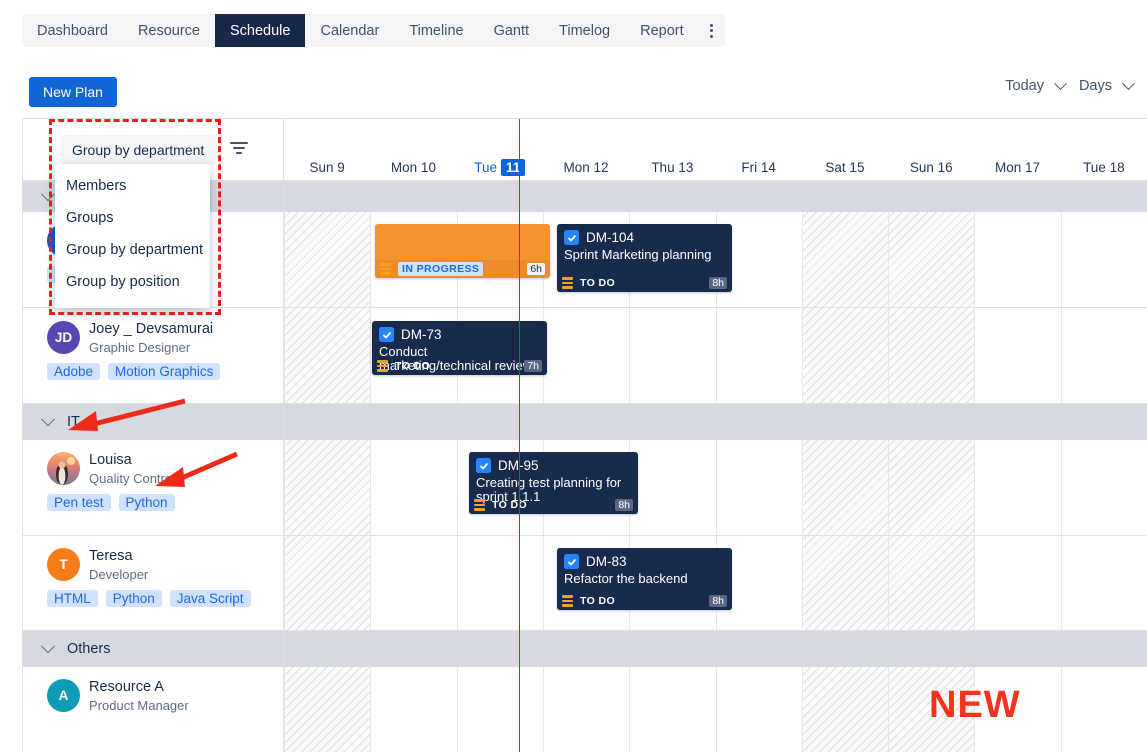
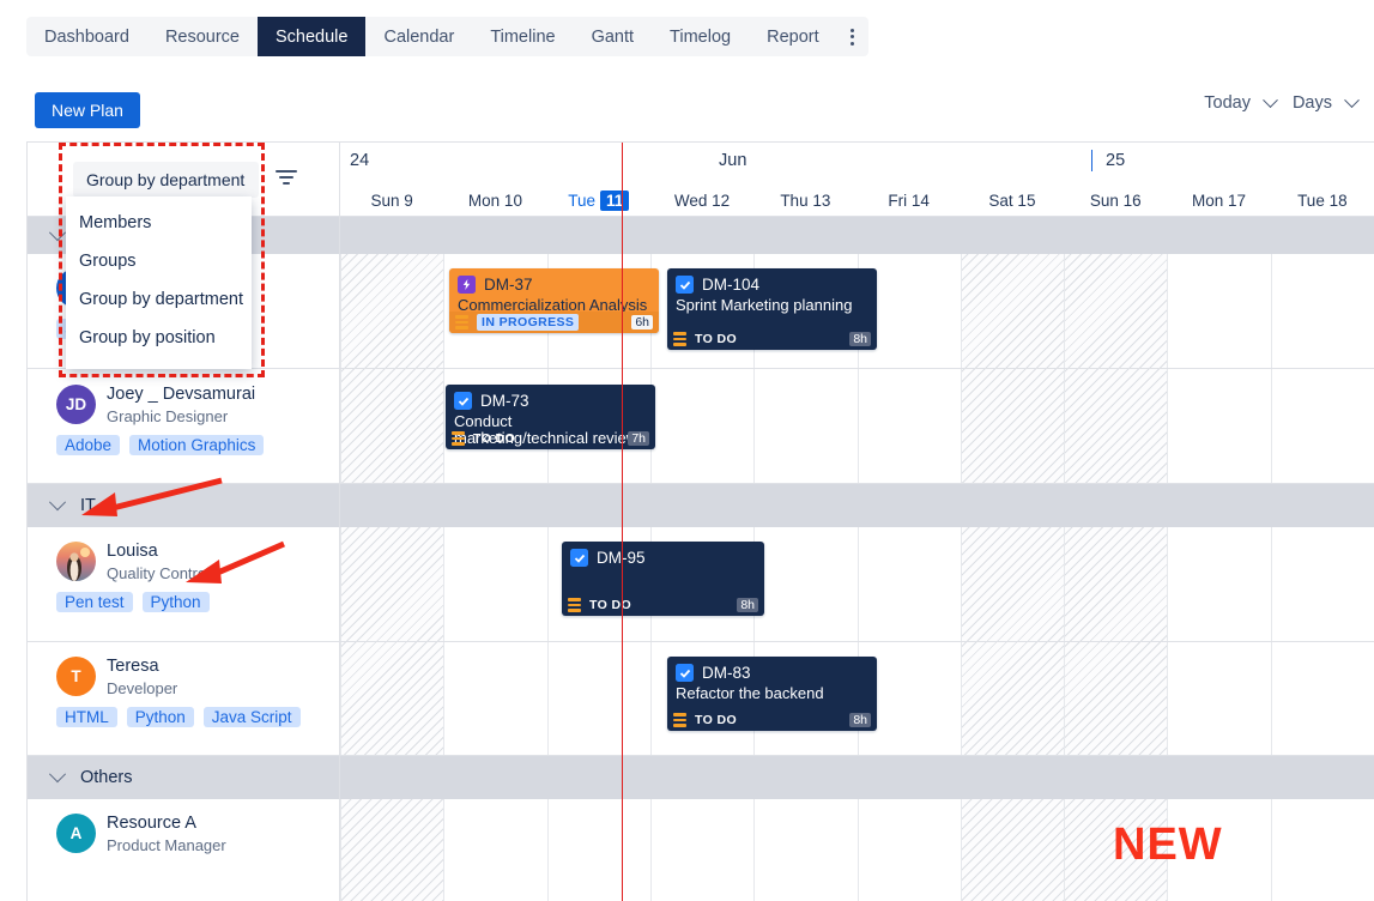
  Dashboard
  Resource
  Schedule
  Calendar
  Timeline
  Gantt
  Timelog
  Report
  New Plan
  Today
  Days
+ 24
+ 25
+ Jun
  Sun 9
  Mon 10
  Tue
  11
- Mon 12
+ Wed 12
  Thu 13
  Fri 14
  Sat 15
  Sun 16
  Mon 17
  Tue 18
+ DM-37
+ Commercialization Analysis
  IN PROGRESS
  6h
  DM-104
  Sprint Marketing planning
  TO DO
  8h
  DM-73
  Conduct arketing/technical revi
  TO DO
  7h
  DM-95
- Creating test planning for sprint 1.1.1
  TO DO
  8h
  DM-83
  Refactor the backend
  TO DO
  8h
  Group by department
  JD
  Joey _ Devsamurai
  Graphic Designer
  Adobe
  Motion Graphics
  IT
  Louisa
  Quality Contr
  Pen test
  Python
  T
  Teresa
  Developer
  HTML
  Python
  Java Script
  Others
  A
  Resource A
  Product Manager
  Members
  Groups
  Group by department
  Group by position
  NEW
